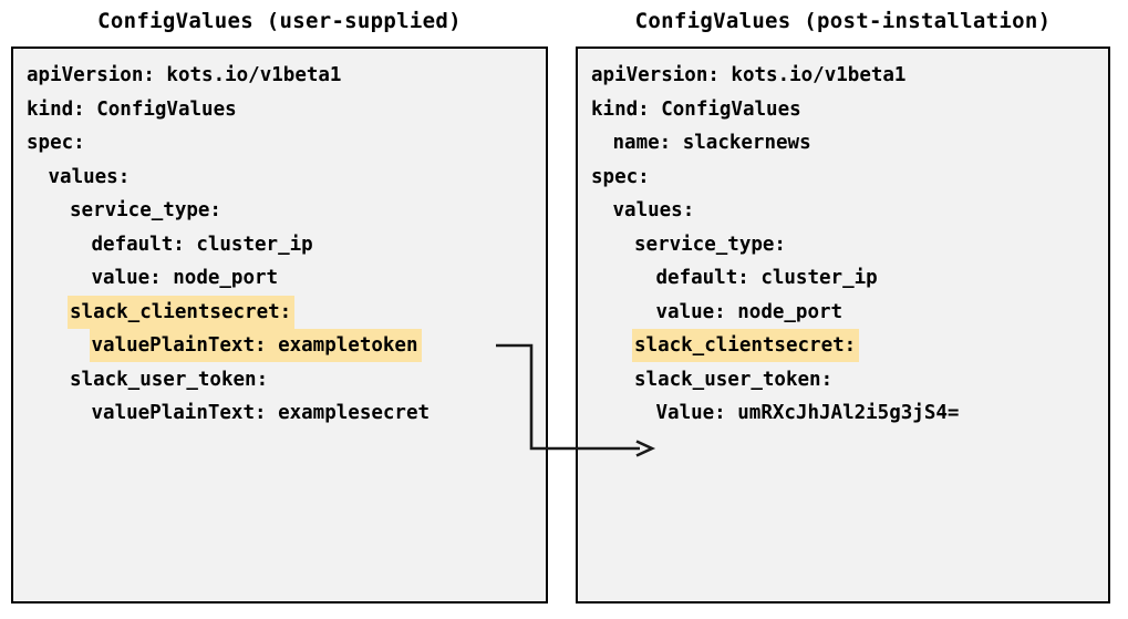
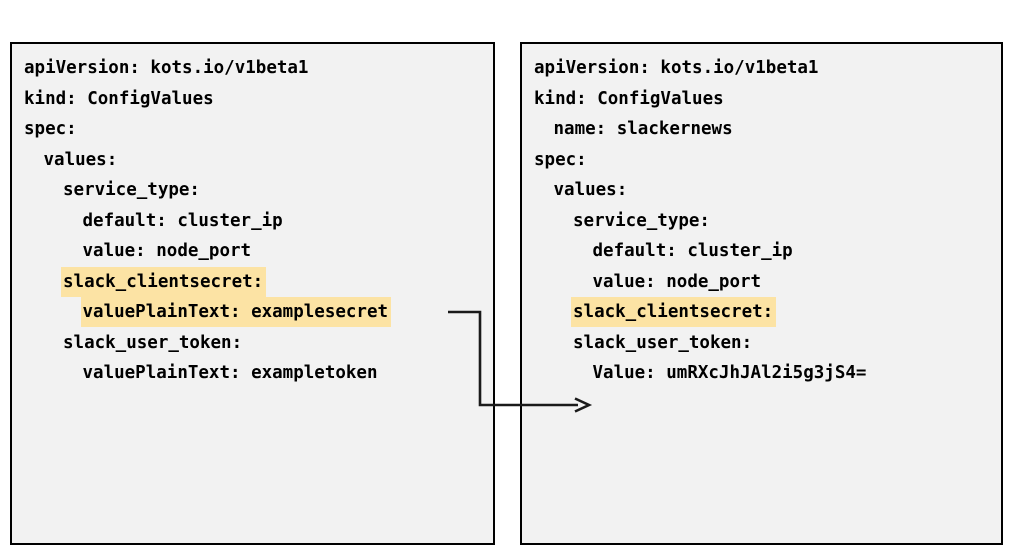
- ConfigValues (user-supplied)
  apiVersion: kots.io/v1beta1
  kind: ConfigValues
  spec:
  values:
  service_type:
  default: cluster_ip
  value: node_port
  slack_clientsecret:
- valuePlainText: exampletoken
+ valuePlainText: examplesecret
  slack_user_token:
- valuePlainText: examplesecret
+ valuePlainText: exampletoken
- ConfigValues (post-installation)
  apiVersion: kots.io/v1beta1
  kind: ConfigValues
  name: slackernews
  spec:
  values:
  service_type:
  default: cluster_ip
  value: node_port
  slack_clientsecret:
  slack_user_token:
  Value: umRXcJhJAl2i5g3jS4=
